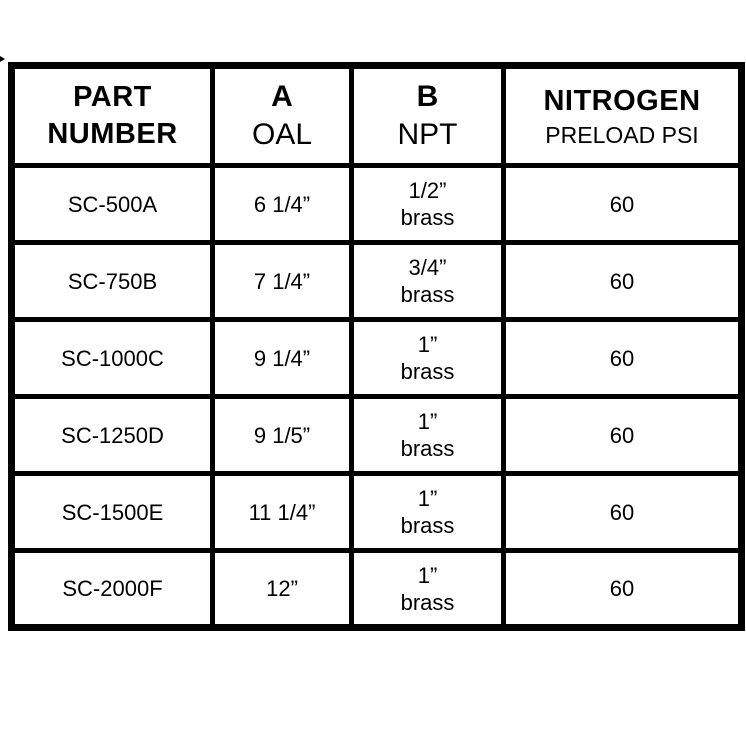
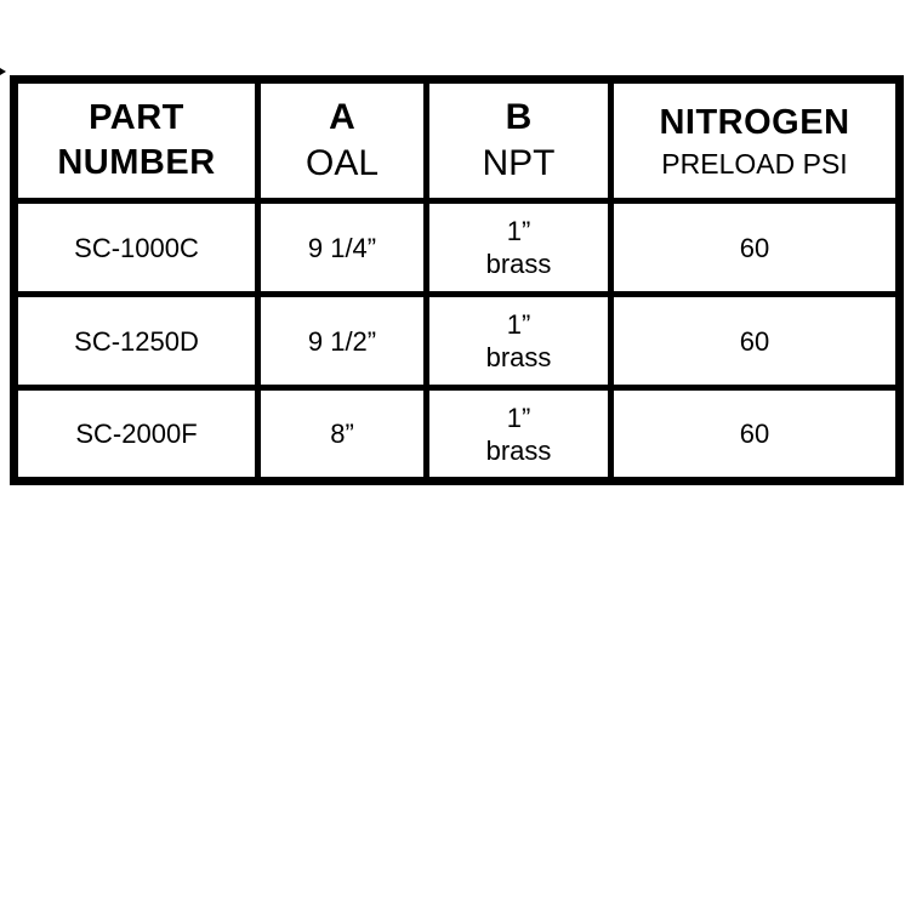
  PART NUMBER	A OAL	B NPT	NITROGEN PRELOAD PSI
- SC-500A	6 1/4”	1/2” brass	60
- SC-750B	7 1/4”	3/4” brass	60
  SC-1000C	9 1/4”	1” brass	60
- SC-1250D	9 1/5”	1” brass	60
+ SC-1250D	9 1/2”	1” brass	60
- SC-1500E	11 1/4”	1” brass	60
- SC-2000F	12”	1” brass	60
+ SC-2000F	8”	1” brass	60
